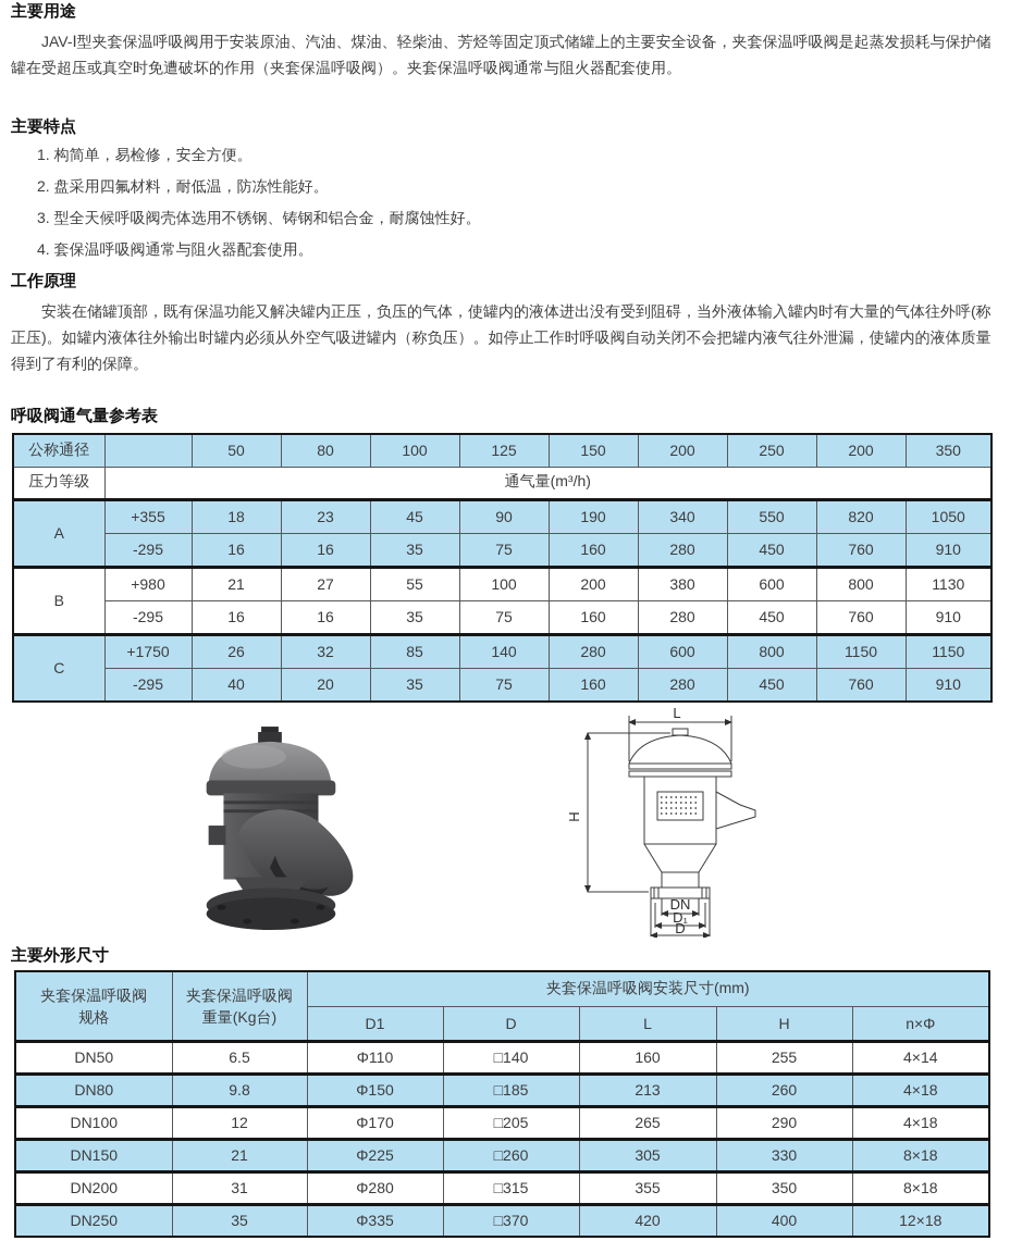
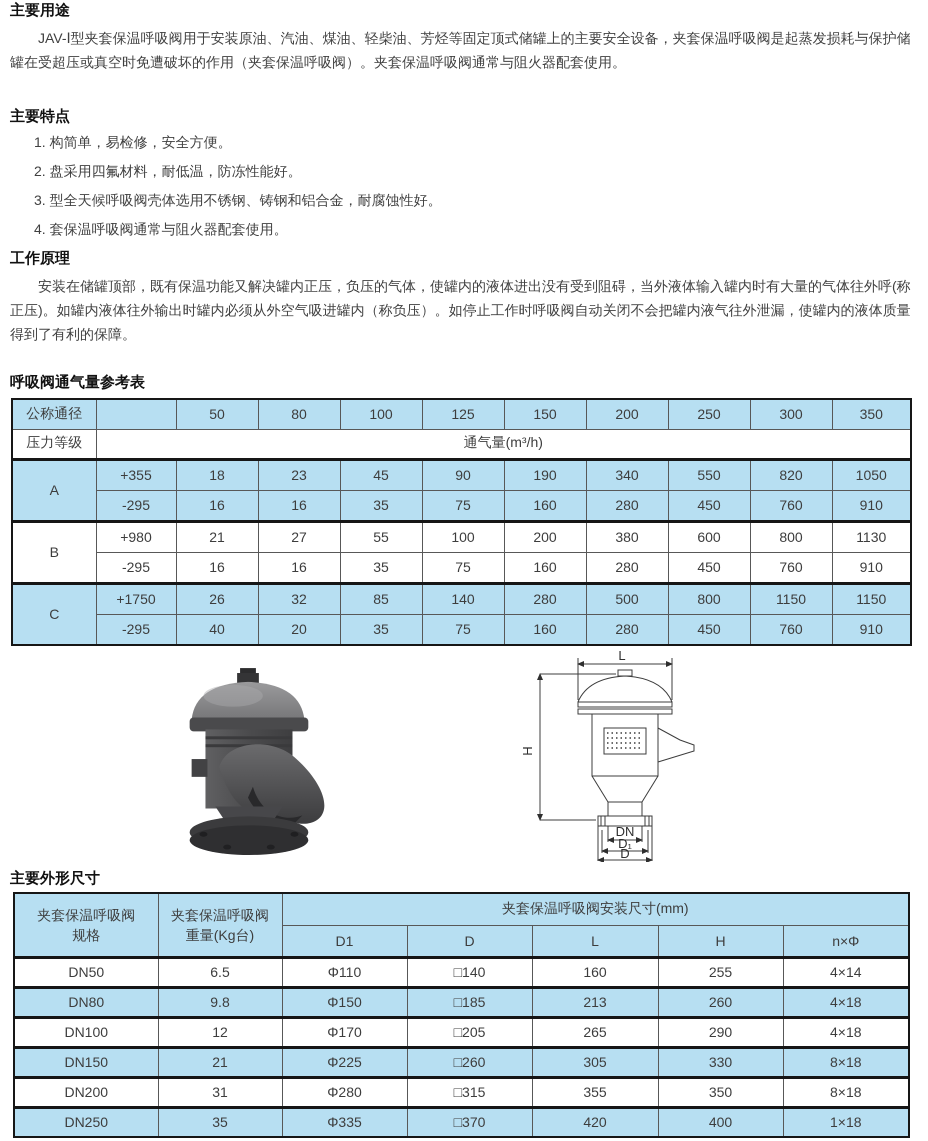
  主要用途
  JAV-Ⅰ型夹套保温呼吸阀用于安装原油、汽油、煤油、轻柴油、芳烃等固定顶式储罐上的主要安全设备，夹套保温呼吸阀是起蒸发损耗与保护储罐在受超压或真空时免遭破坏的作用（夹套保温呼吸阀）。夹套保温呼吸阀通常与阻火器配套使用。
  主要特点
  1. 构简单，易检修，安全方便。
  2. 盘采用四氟材料，耐低温，防冻性能好。
  3. 型全天候呼吸阀壳体选用不锈钢、铸钢和铝合金，耐腐蚀性好。
  4. 套保温呼吸阀通常与阻火器配套使用。
  工作原理
  安装在储罐顶部，既有保温功能又解决罐内正压，负压的气体，使罐内的液体进出没有受到阻碍，当外液体输入罐内时有大量的气体往外呼(称正压)。如罐内液体往外输出时罐内必须从外空气吸进罐内（称负压）。如停止工作时呼吸阀自动关闭不会把罐内液气往外泄漏，使罐内的液体质量得到了有利的保障。
  呼吸阀通气量参考表
- 公称通径		50	80	100	125	150	200	250	200	350
+ 公称通径		50	80	100	125	150	200	250	300	350
  压力等级	通气量(m³/h)
  A	+355	18	23	45	90	190	340	550	820	1050
  -295	16	16	35	75	160	280	450	760	910
  B	+980	21	27	55	100	200	380	600	800	1130
  -295	16	16	35	75	160	280	450	760	910
- C	+1750	26	32	85	140	280	600	800	1150	1150
+ C	+1750	26	32	85	140	280	500	800	1150	1150
  -295	40	20	35	75	160	280	450	760	910
  L
  DN
  D₁
  D
  主要外形尺寸
  夹套保温呼吸阀 规格	夹套保温呼吸阀 重量(Kg台)	夹套保温呼吸阀安装尺寸(mm)
  D1	D	L	H	n×Φ
  DN50	6.5	Φ110	□140	160	255	4×14
  DN80	9.8	Φ150	□185	213	260	4×18
  DN100	12	Φ170	□205	265	290	4×18
  DN150	21	Φ225	□260	305	330	8×18
  DN200	31	Φ280	□315	355	350	8×18
- DN250	35	Φ335	□370	420	400	12×18
+ DN250	35	Φ335	□370	420	400	1×18
